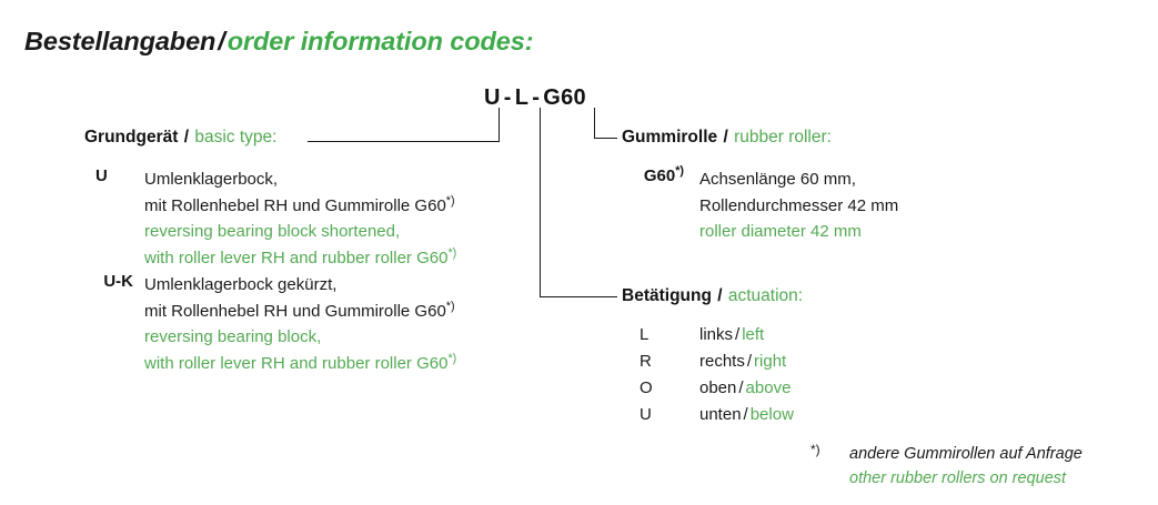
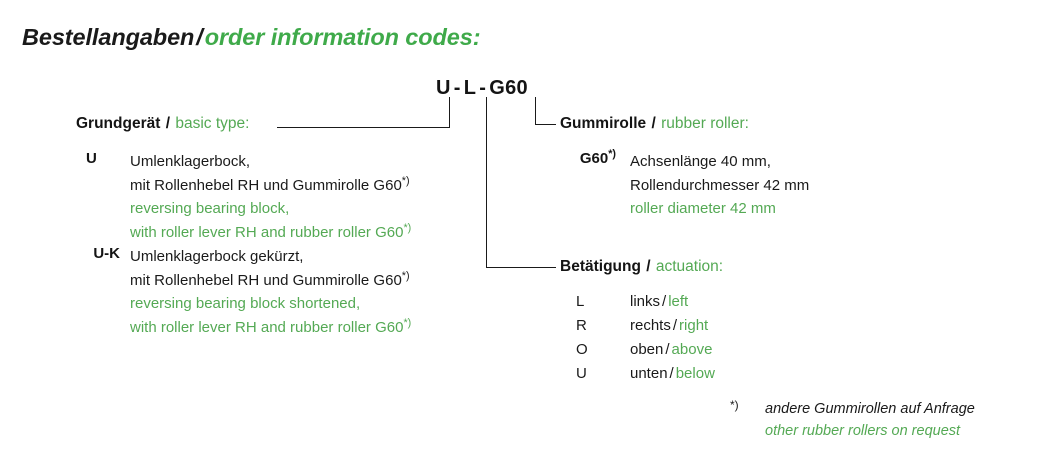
  Bestellangaben/order information codes:
  U - L - G60
  Grundgerät / basic type:
  U
  Umlenklagerbock,
  mit Rollenhebel RH und Gummirolle G60*)
- reversing bearing block shortened,
+ reversing bearing block,
  with roller lever RH and rubber roller G60*)
  U-K
  Umlenklagerbock gekürzt,
  mit Rollenhebel RH und Gummirolle G60*)
- reversing bearing block,
+ reversing bearing block shortened,
  with roller lever RH and rubber roller G60*)
  Gummirolle / rubber roller:
  G60*)
- Achsenlänge 60 mm,
+ Achsenlänge 40 mm,
  Rollendurchmesser 42 mm
  roller diameter 42 mm
  Betätigung / actuation:
  L
  links/left
  R
  rechts/right
  O
  oben/above
  U
  unten/below
  *)
  andere Gummirollen auf Anfrage
  other rubber rollers on request
